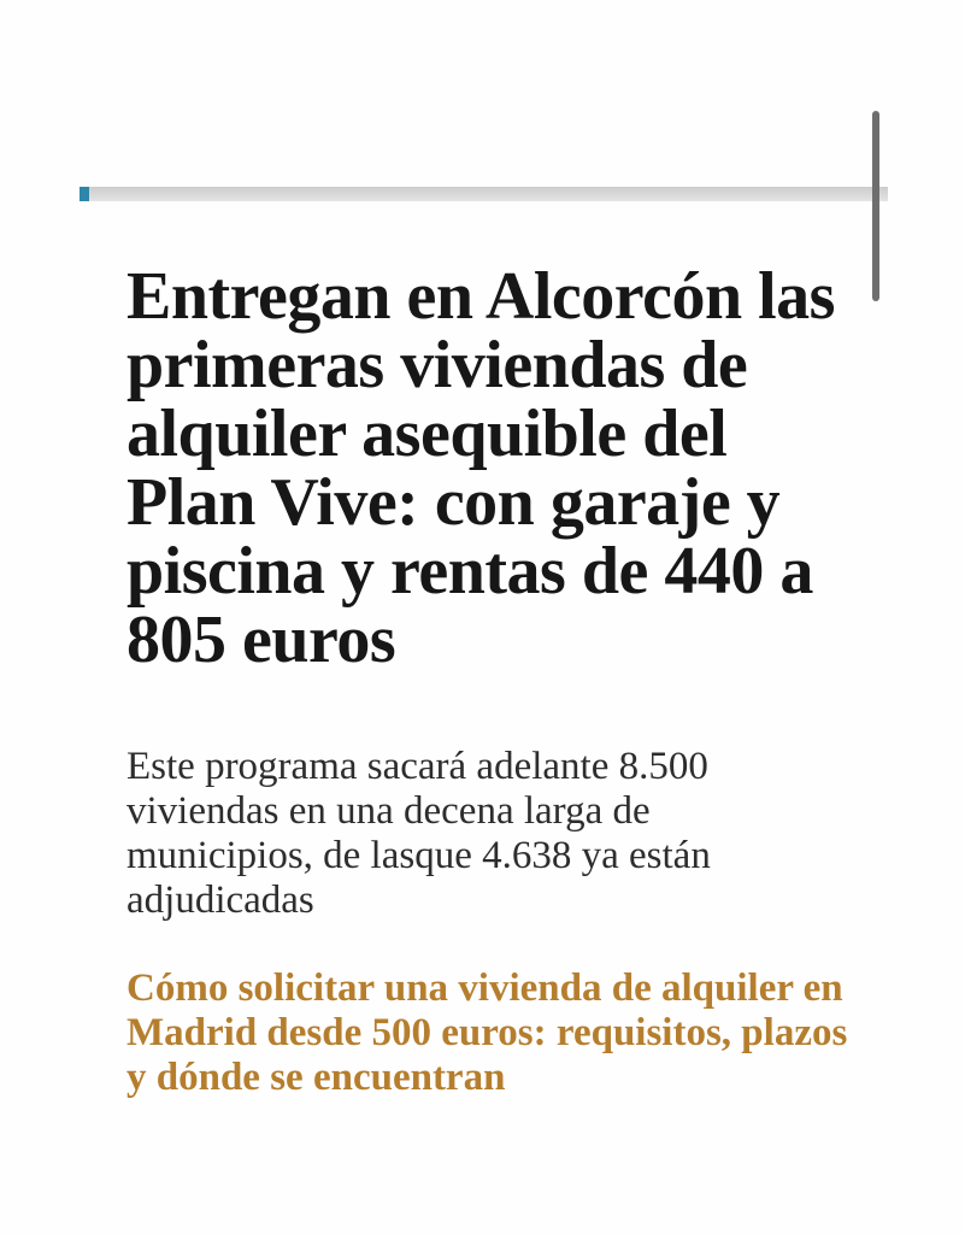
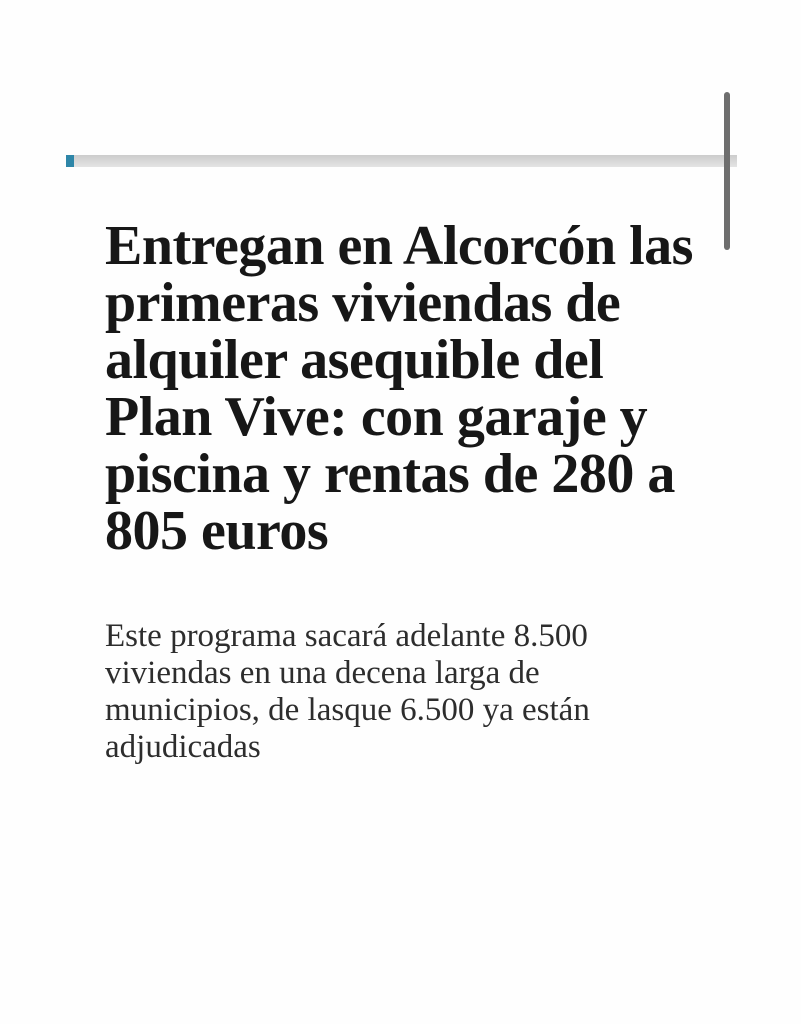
- Entregan en Alcorcón las primeras viviendas de alquiler asequible del Plan Vive: con garaje y piscina y rentas de 440 a 805 euros
+ Entregan en Alcorcón las primeras viviendas de alquiler asequible del Plan Vive: con garaje y piscina y rentas de 280 a 805 euros
- Este programa sacará adelante 8.500 viviendas en una decena larga de municipios, de lasque 4.638 ya están adjudicadas
+ Este programa sacará adelante 8.500 viviendas en una decena larga de municipios, de lasque 6.500 ya están adjudicadas
- Cómo solicitar una vivienda de alquiler en Madrid desde 500 euros: requisitos, plazos y dónde se encuentran
